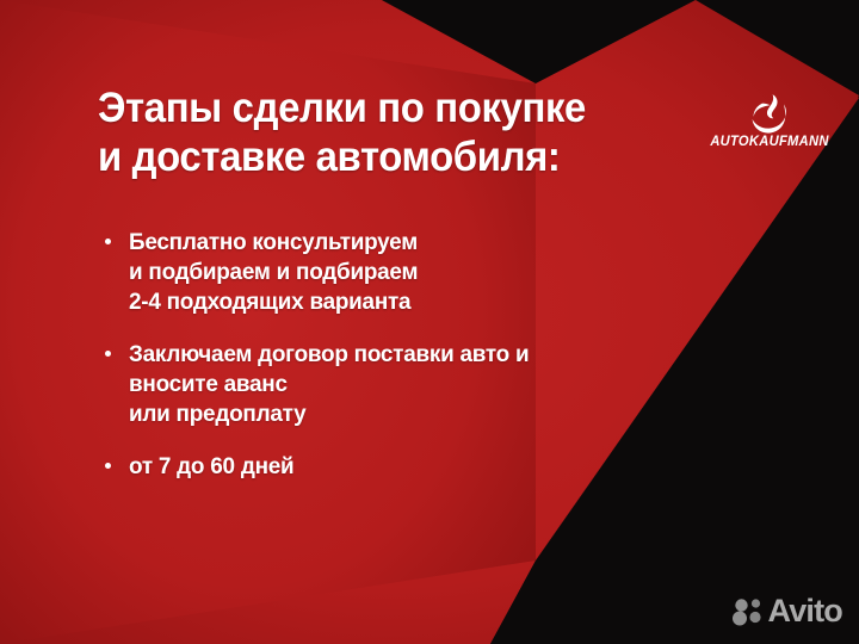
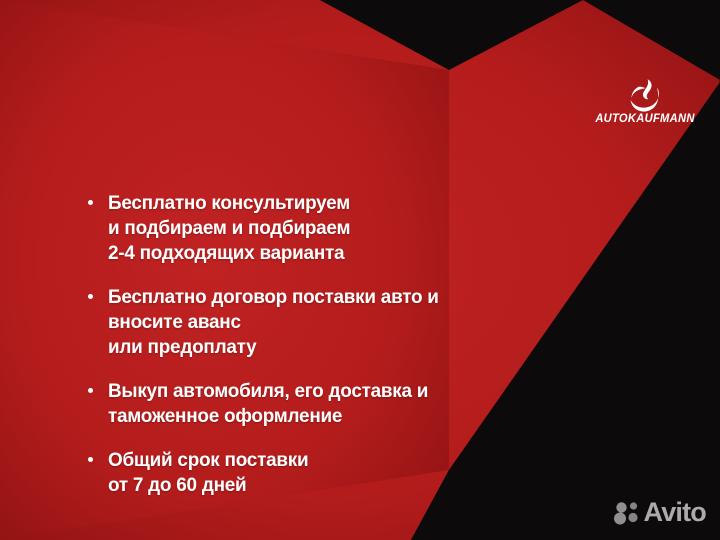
- Этапы сделки по покупке
- и доставке автомобиля:
  AUTOKAUFMANN
  Бесплатно консультируем
  и подбираем и подбираем
  2-4 подходящих варианта
- Заключаем договор поставки авто и
+ Бесплатно договор поставки авто и
  вносите аванс
  или предоплату
+ Выкуп автомобиля, его доставка и
+ таможенное оформление
+ Общий срок поставки
  от 7 до 60 дней
  Avito
